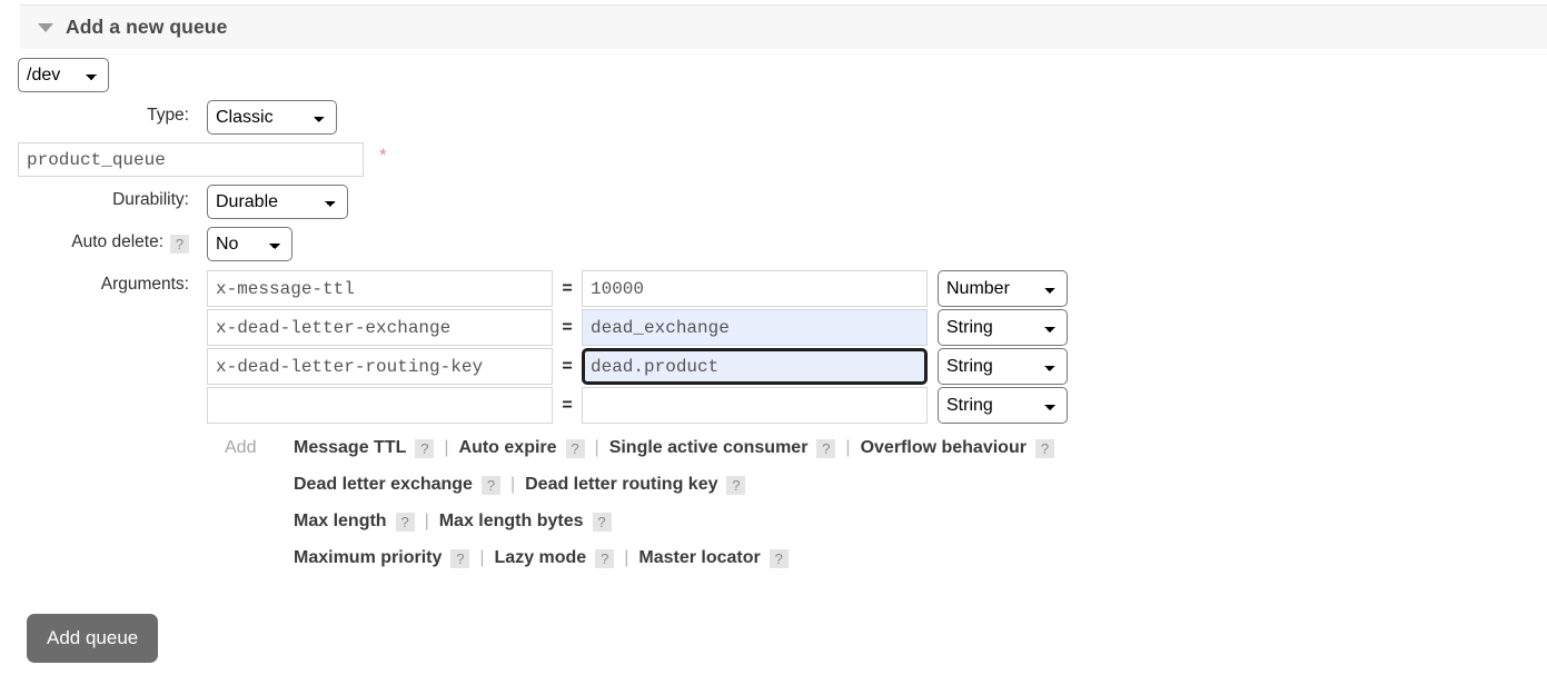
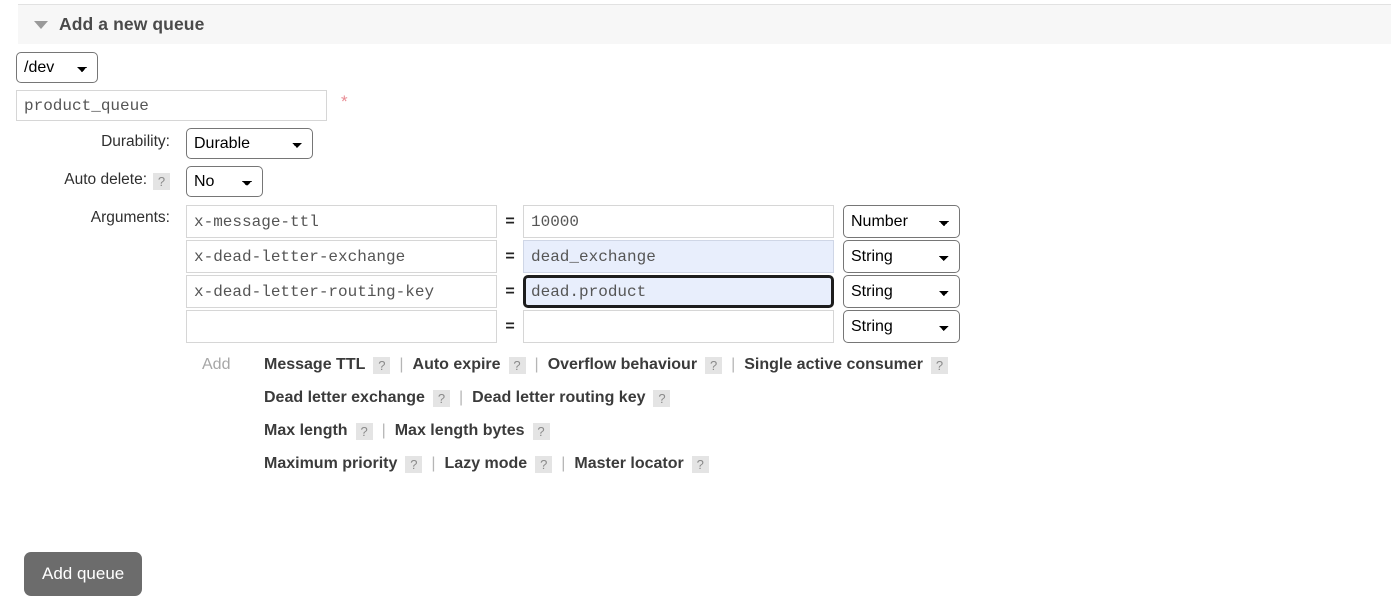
  Add a new queue
  /dev
- Type:
- Classic
  product_queue
  *
  Durability:
  Durable
  Auto delete:
  ?
  No
  Arguments:
  x-message-ttl
  =
  10000
  Number
  x-dead-letter-exchange
  =
  dead_exchange
  String
  x-dead-letter-routing-key
  =
  dead.product
  String
  =
  String
  Add
  Message TTL
  ?
  |
  Auto expire
  ?
  |
- Single active consumer
+ Overflow behaviour
  ?
  |
- Overflow behaviour
+ Single active consumer
  ?
  Dead letter exchange
  ?
  |
  Dead letter routing key
  ?
  Max length
  ?
  |
  Max length bytes
  ?
  Maximum priority
  ?
  |
  Lazy mode
  ?
  |
  Master locator
  ?
  Add queue
